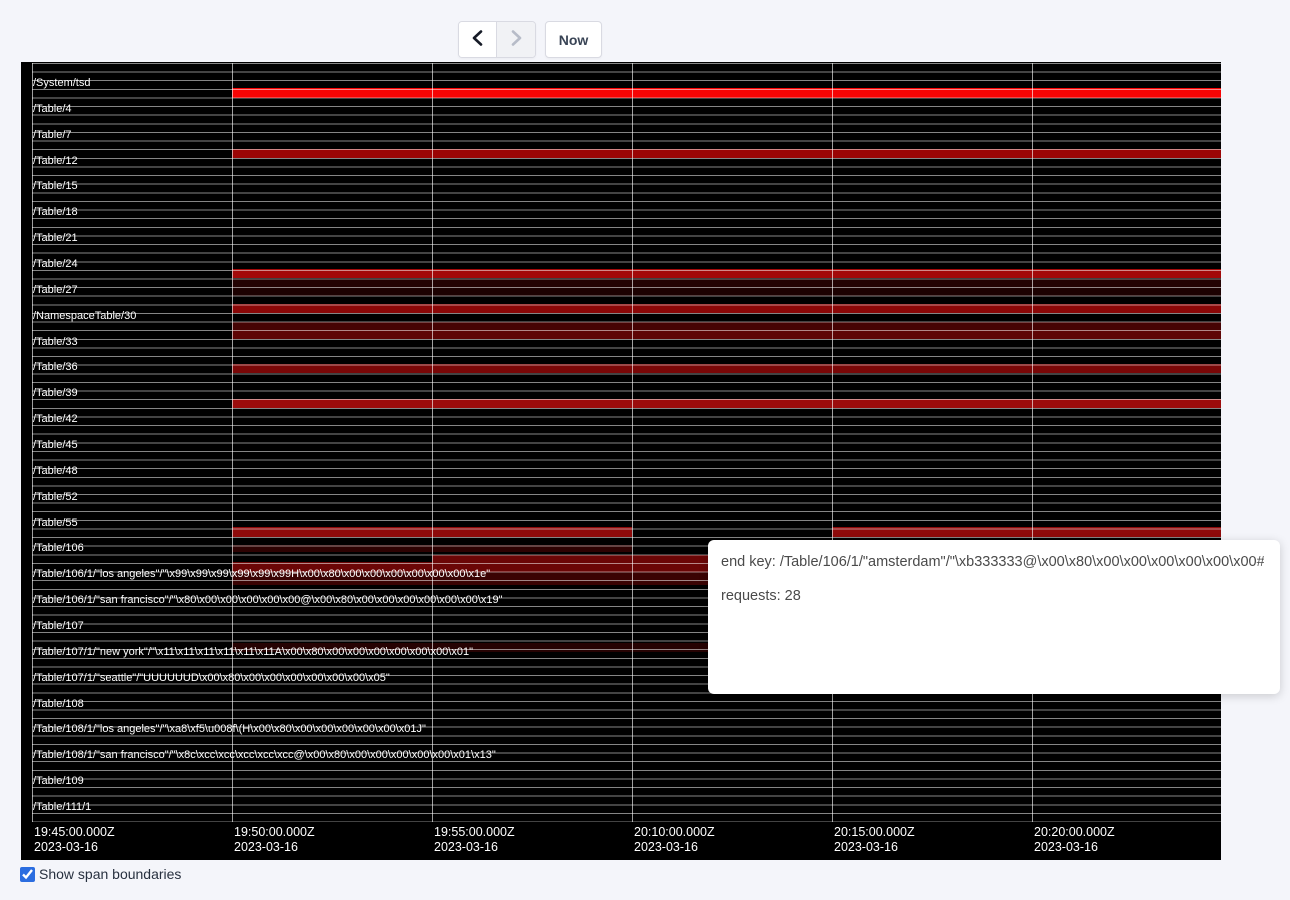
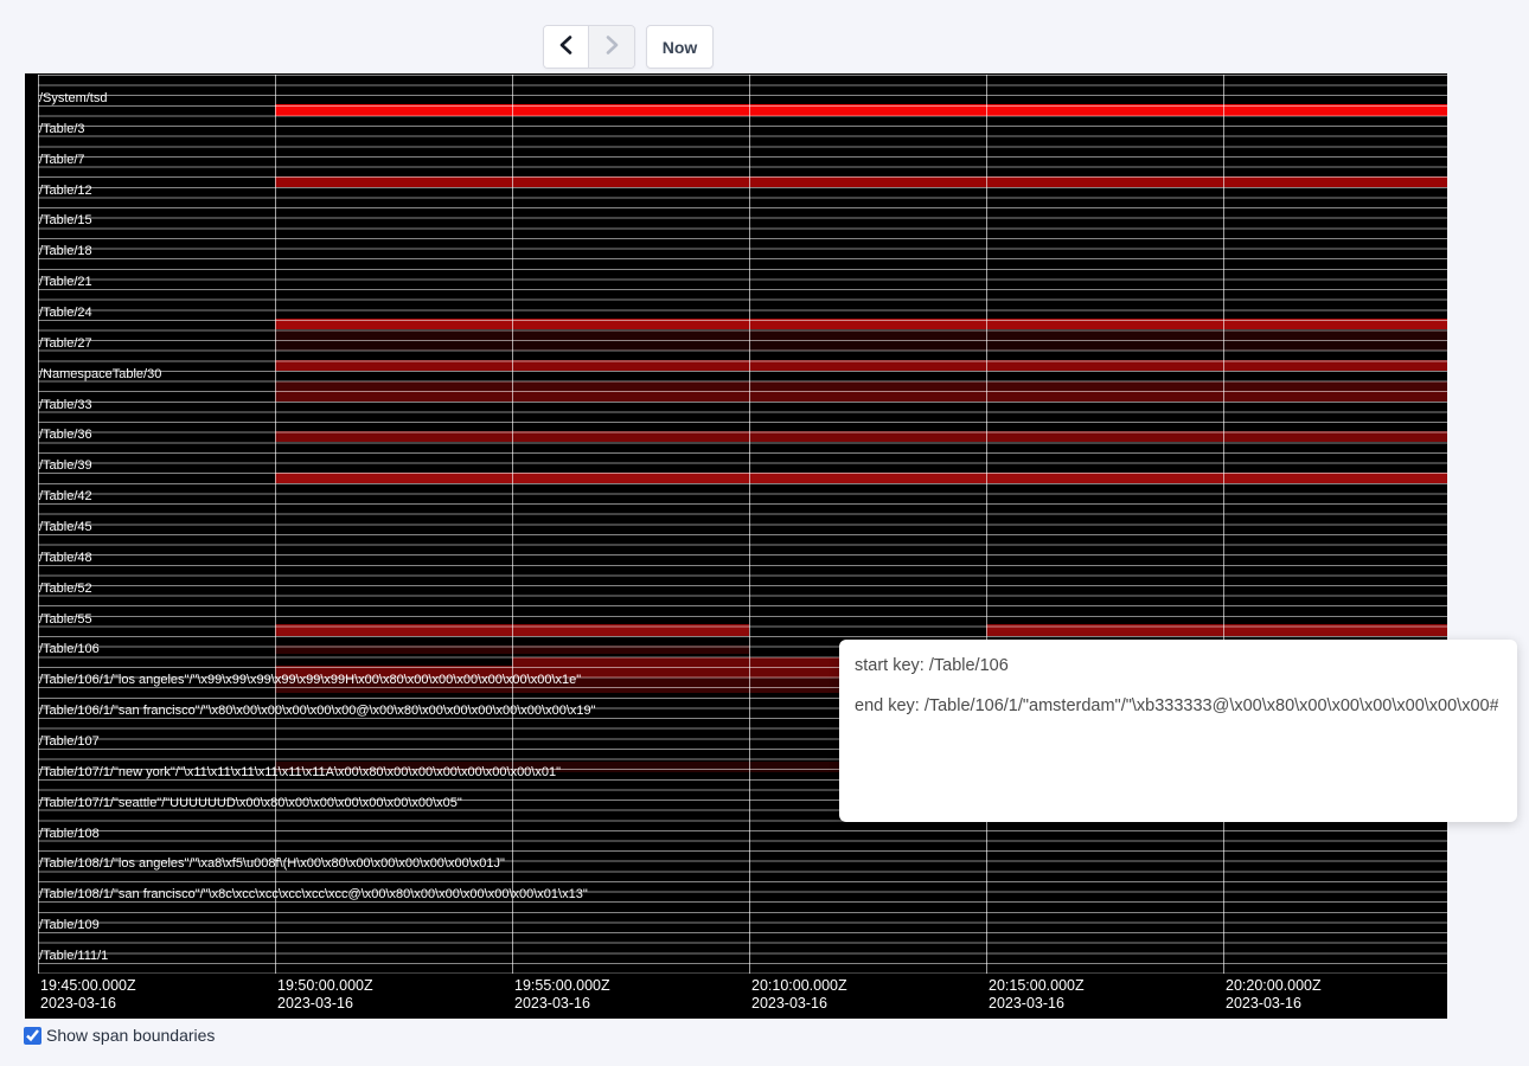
  Now
  /System/tsd
- /Table/4
+ /Table/3
  /Table/7
  /Table/12
  /Table/15
  /Table/18
  /Table/21
  /Table/24
  /Table/27
  /NamespaceTable/30
  /Table/33
  /Table/36
  /Table/39
  /Table/42
  /Table/45
  /Table/48
  /Table/52
  /Table/55
  /Table/106
  /Table/106/1/"los angeles"/"\x99\x99\x99\x99\x99\x99H\x00\x80\x00\x00\x00\x00\x00\x00\x1e"
  /Table/106/1/"san francisco"/"\x80\x00\x00\x00\x00\x00@\x00\x80\x00\x00\x00\x00\x00\x00\x19"
  /Table/107
  /Table/107/1/"new york"/"\x11\x11\x11\x11\x11\x11A\x00\x80\x00\x00\x00\x00\x00\x00\x01"
  /Table/107/1/"seattle"/"UUUUUUD\x00\x80\x00\x00\x00\x00\x00\x00\x05"
  /Table/108
  /Table/108/1/"los angeles"/"\xa8\xf5\u008f\(H\x00\x80\x00\x00\x00\x00\x00\x01J"
  /Table/108/1/"san francisco"/"\x8c\xcc\xcc\xcc\xcc\xcc@\x00\x80\x00\x00\x00\x00\x00\x01\x13"
  /Table/109
  /Table/111/1
  19:45:00.000Z
  2023-03-16
  19:50:00.000Z
  2023-03-16
  19:55:00.000Z
  2023-03-16
  20:10:00.000Z
  2023-03-16
  20:15:00.000Z
  2023-03-16
  20:20:00.000Z
  2023-03-16
+ start key: /Table/106
  end key: /Table/106/1/"amsterdam"/"\xb333333@\x00\x80\x00\x00\x00\x00\x00\x00#
- requests: 28
  Show span boundaries
